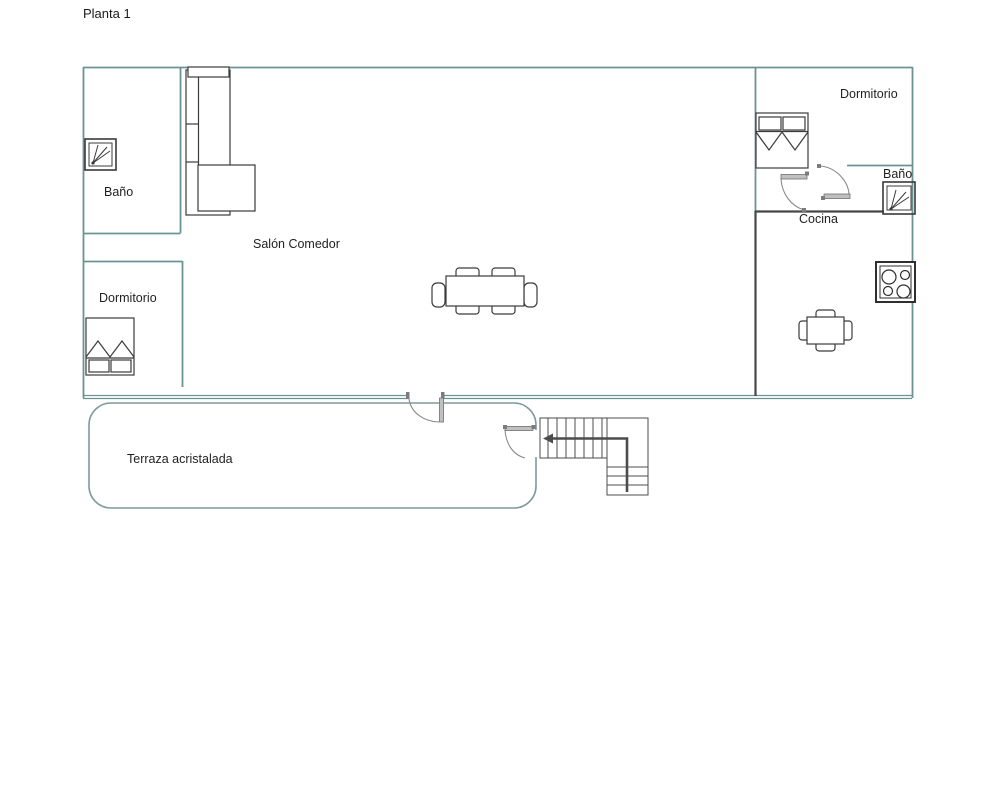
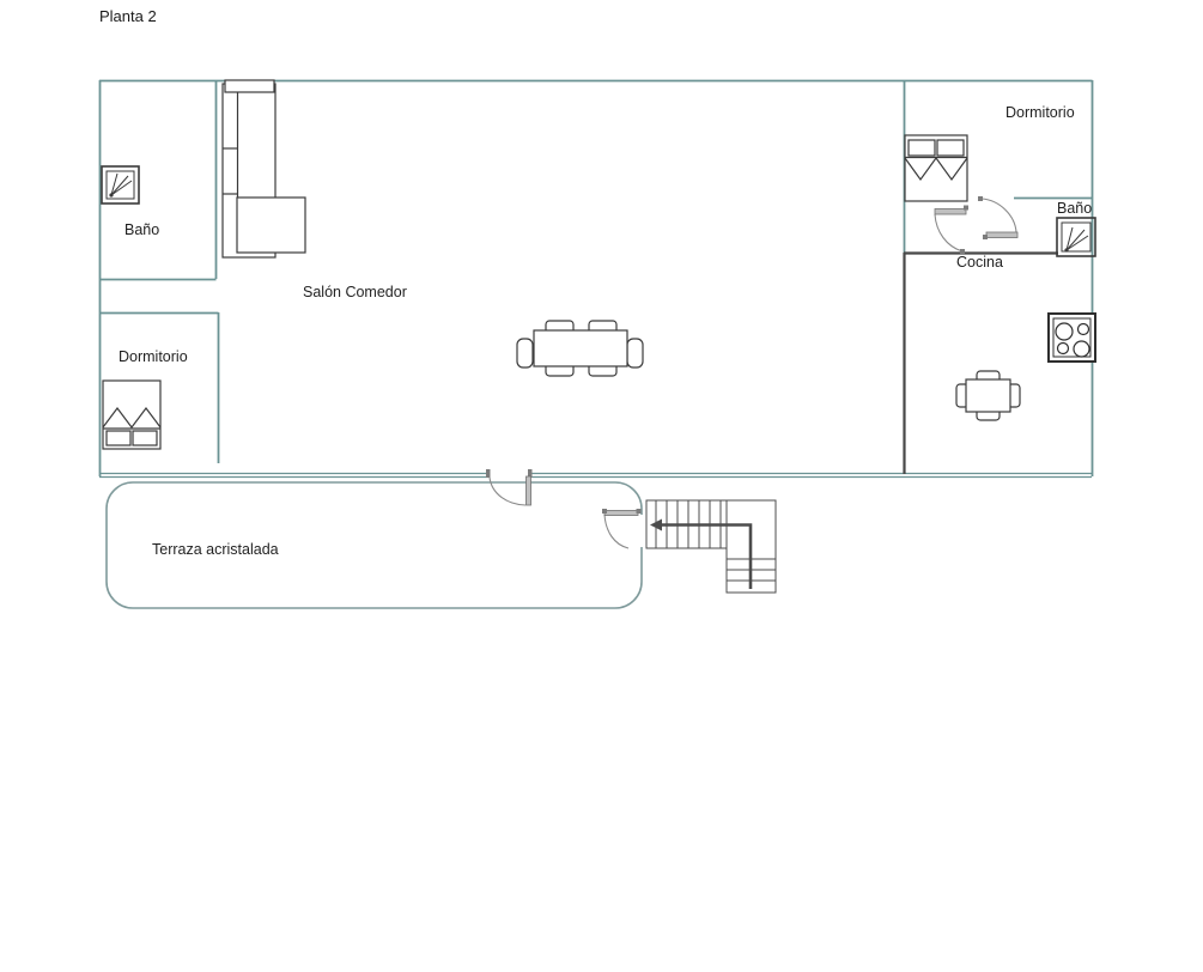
- Planta 1
+ Planta 2
  Baño
  Salón Comedor
  Dormitorio
  Dormitorio
  Baño
  Cocina
  Terraza acristalada
